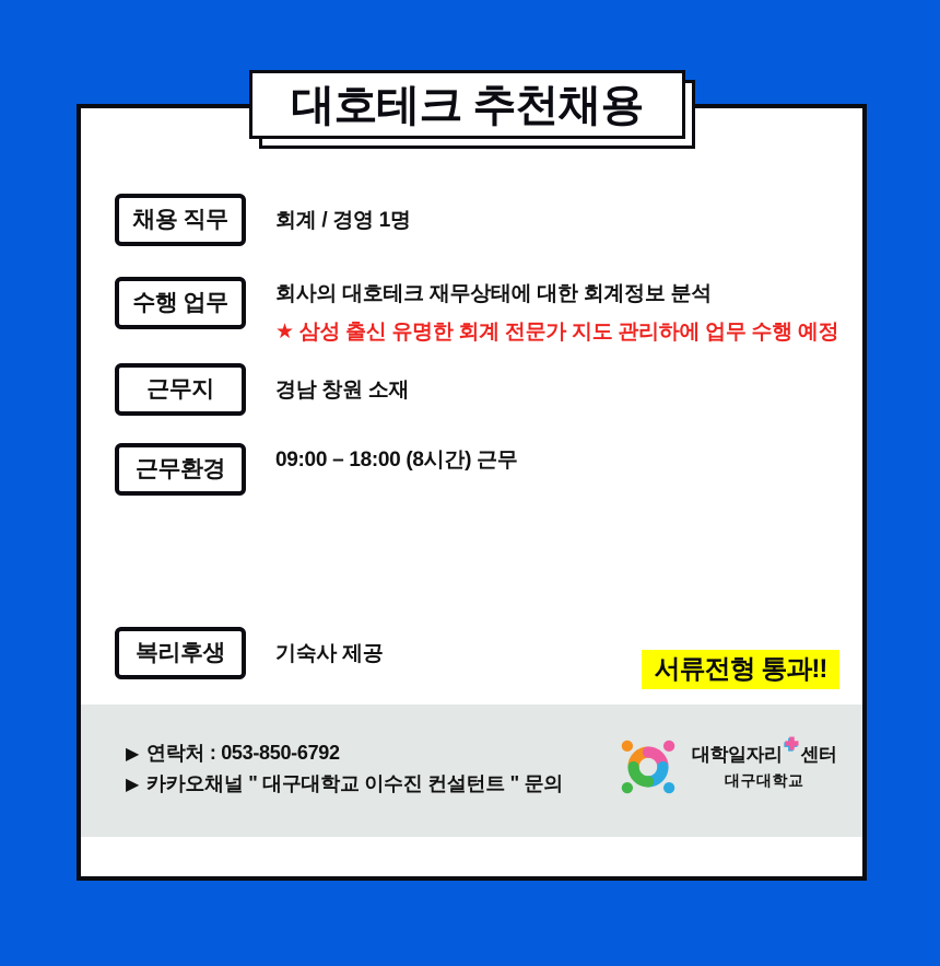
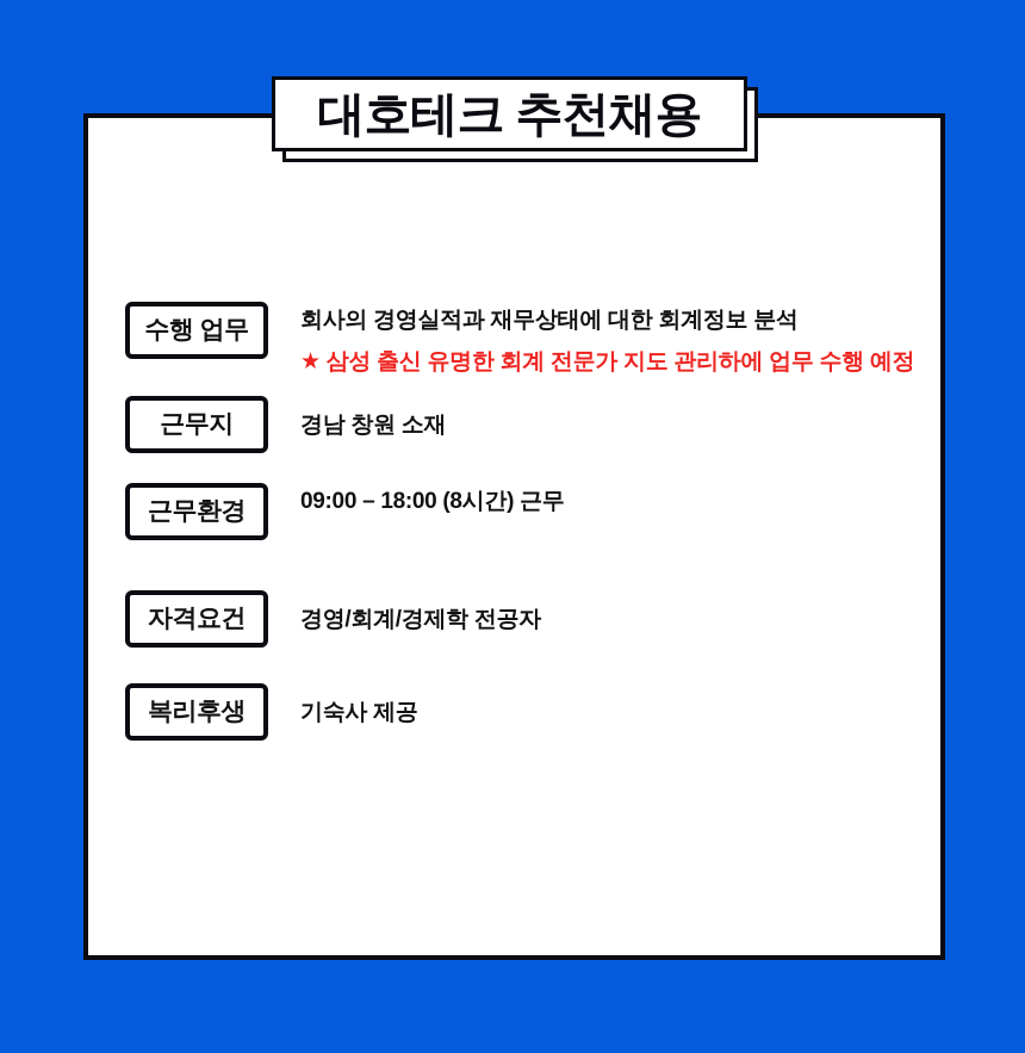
  대호테크 추천채용
- 채용 직무
- 회계 / 경영 1명
  수행 업무
- 회사의 대호테크 재무상태에 대한 회계정보 분석
+ 회사의 경영실적과 재무상태에 대한 회계정보 분석
  ★ 삼성 출신 유명한 회계 전문가 지도 관리하에 업무 수행 예정
  근무지
  경남 창원 소재
  근무환경
  09:00 – 18:00 (8시간) 근무
+ 자격요건
+ 경영/회계/경제학 전공자
  복리후생
  기숙사 제공
- 서류전형 통과!!
- ▶ 연락처 : 053-850-6792
- ▶ 카카오채널 " 대구대학교 이수진 컨설턴트 " 문의
- 대학일자리
- 센터
- 대구대학교
